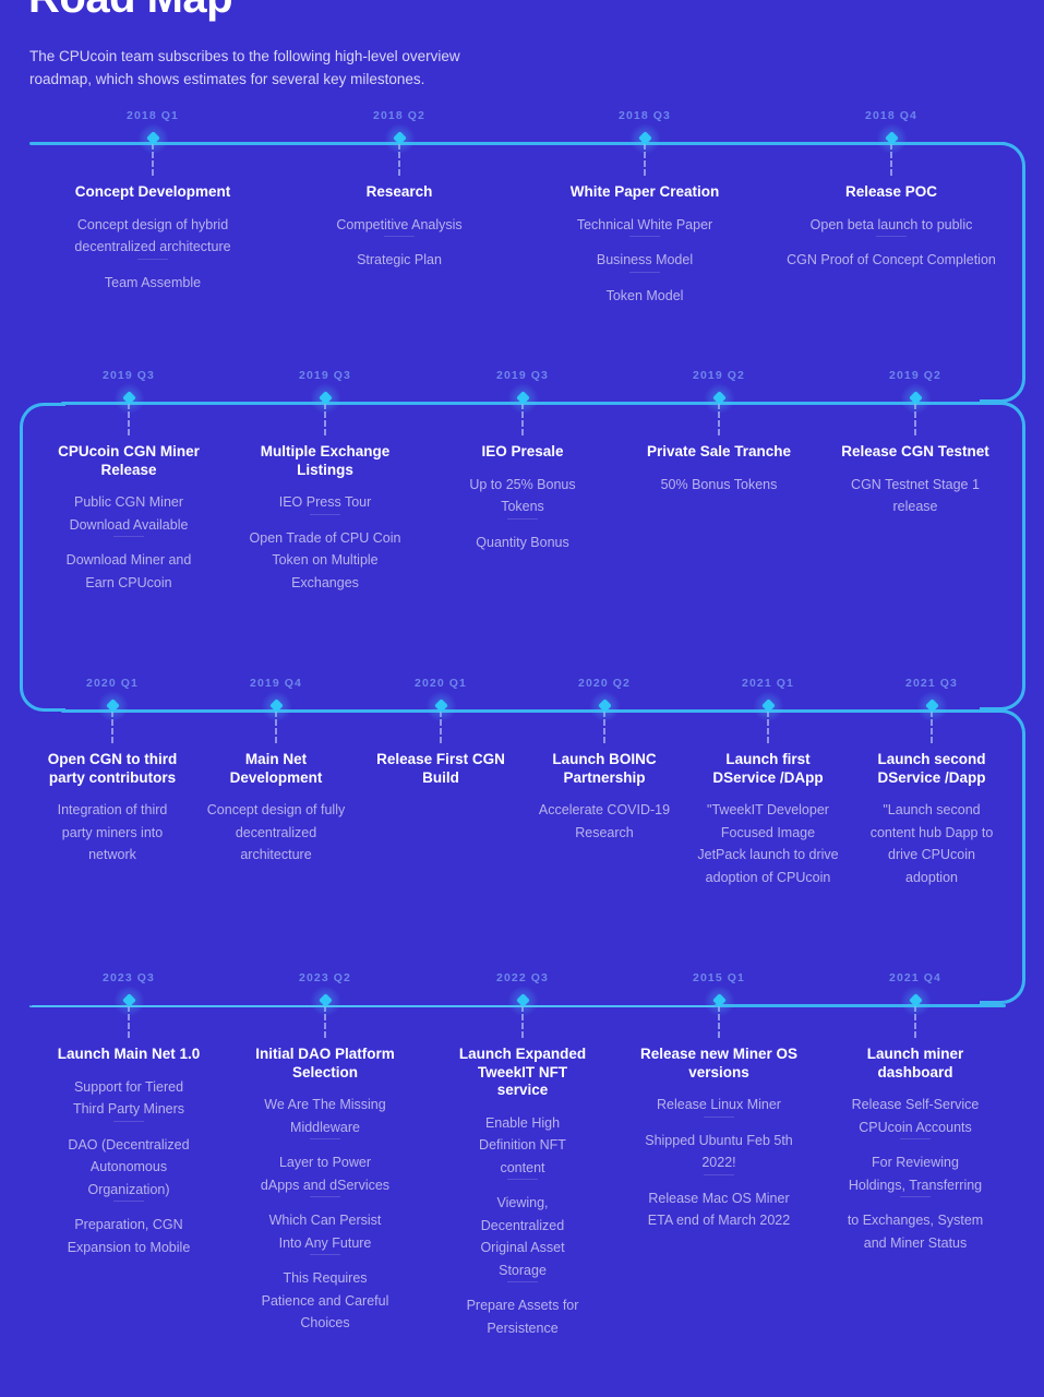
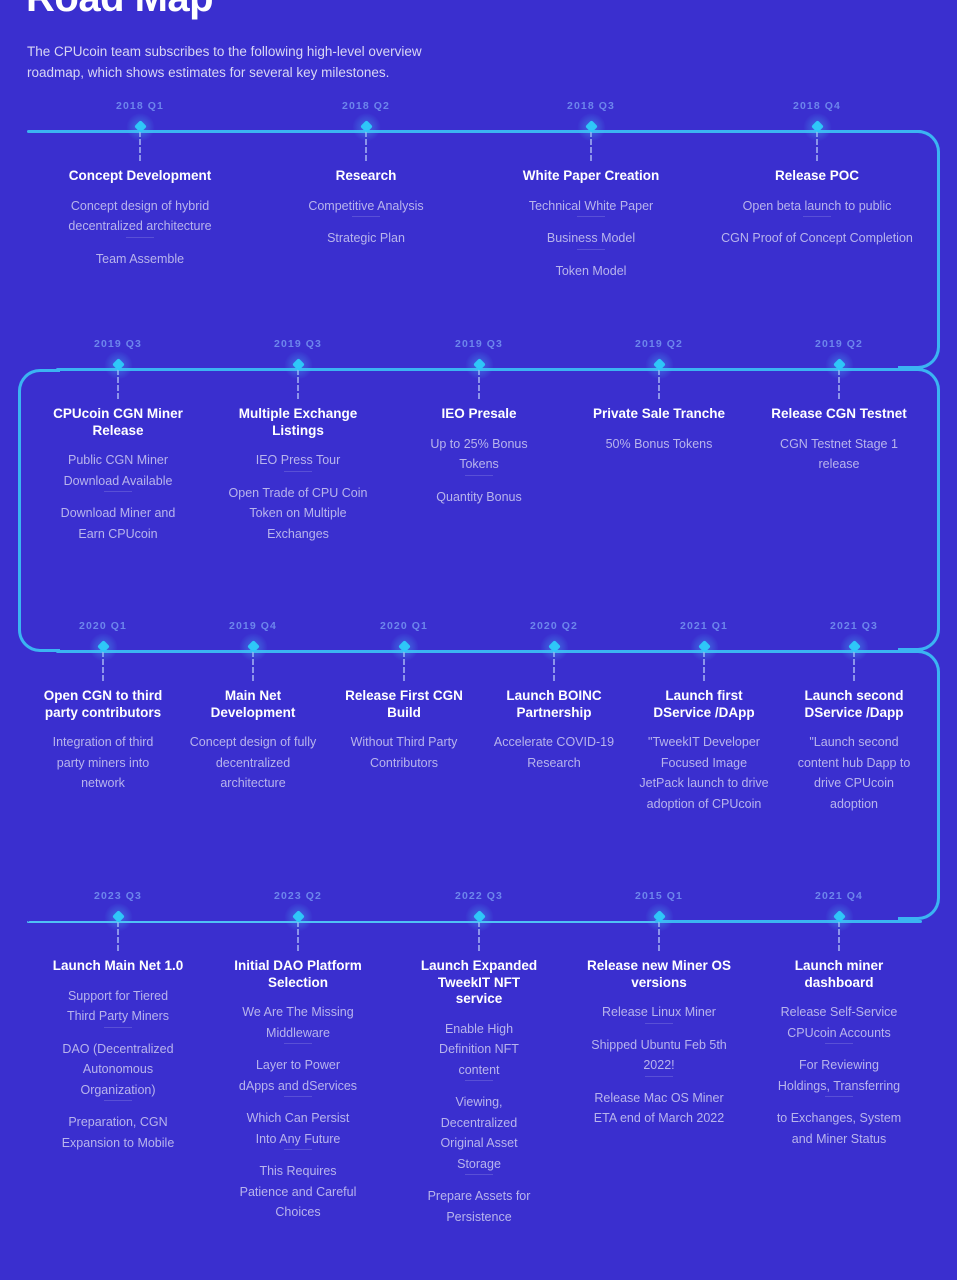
  The CPUcoin team subscribes to the following high-level overview roadmap, which shows estimates for several key milestones.
  2018 Q1
  Concept Development
  Concept design of hybrid decentralized architecture
  Team Assemble
  2018 Q2
  Research
  Competitive Analysis
  Strategic Plan
  2018 Q3
  White Paper Creation
  Technical White Paper
  Business Model
  Token Model
  2018 Q4
  Release POC
  Open beta launch to public
  CGN Proof of Concept Completion
  2019 Q3
  CPUcoin CGN Miner Release
  Public CGN Miner Download Available
  Download Miner and Earn CPUcoin
  2019 Q3
  Multiple Exchange Listings
  IEO Press Tour
  Open Trade of CPU Coin Token on Multiple Exchanges
  2019 Q3
  IEO Presale
  Up to 25% Bonus Tokens
  Quantity Bonus
  2019 Q2
  Private Sale Tranche
  50% Bonus Tokens
  2019 Q2
  Release CGN Testnet
  CGN Testnet Stage 1 release
  2020 Q1
  Open CGN to third party contributors
  Integration of third party miners into network
  2019 Q4
  Main Net Development
  Concept design of fully decentralized architecture
  2020 Q1
  Release First CGN Build
+ Without Third Party Contributors
  2020 Q2
  Launch BOINC Partnership
  Accelerate COVID-19 Research
  2021 Q1
  Launch first DService /DApp
  "TweekIT Developer Focused Image JetPack launch to drive adoption of CPUcoin
  2021 Q3
  Launch second DService /Dapp
  "Launch second content hub Dapp to drive CPUcoin adoption
  2023 Q3
  Launch Main Net 1.0
  Support for Tiered Third Party Miners
  DAO (Decentralized Autonomous Organization)
  Preparation, CGN Expansion to Mobile
  2023 Q2
  Initial DAO Platform Selection
  We Are The Missing Middleware
  Layer to Power dApps and dServices
  Which Can Persist Into Any Future
  This Requires Patience and Careful Choices
  2022 Q3
  Launch Expanded TweekIT NFT service
  Enable High Definition NFT content
  Viewing, Decentralized Original Asset Storage
  Prepare Assets for Persistence
  2015 Q1
  Release new Miner OS versions
  Release Linux Miner
  Shipped Ubuntu Feb 5th 2022!
  Release Mac OS Miner ETA end of March 2022
  2021 Q4
  Launch miner dashboard
  Release Self-Service CPUcoin Accounts
  For Reviewing Holdings, Transferring
  to Exchanges, System and Miner Status
